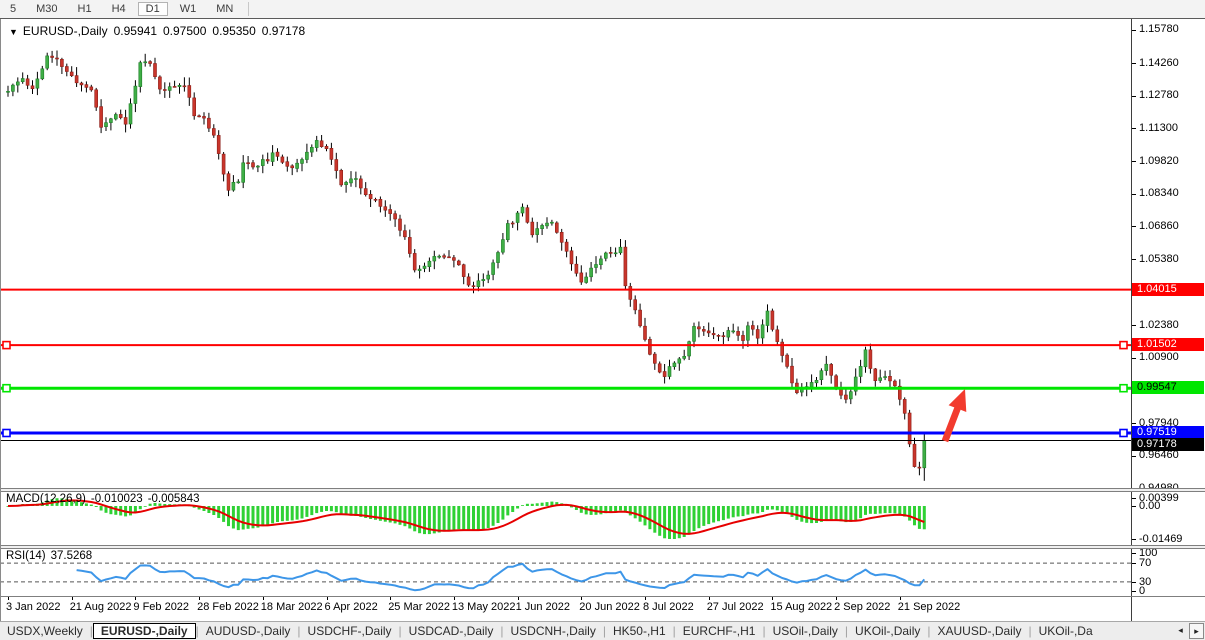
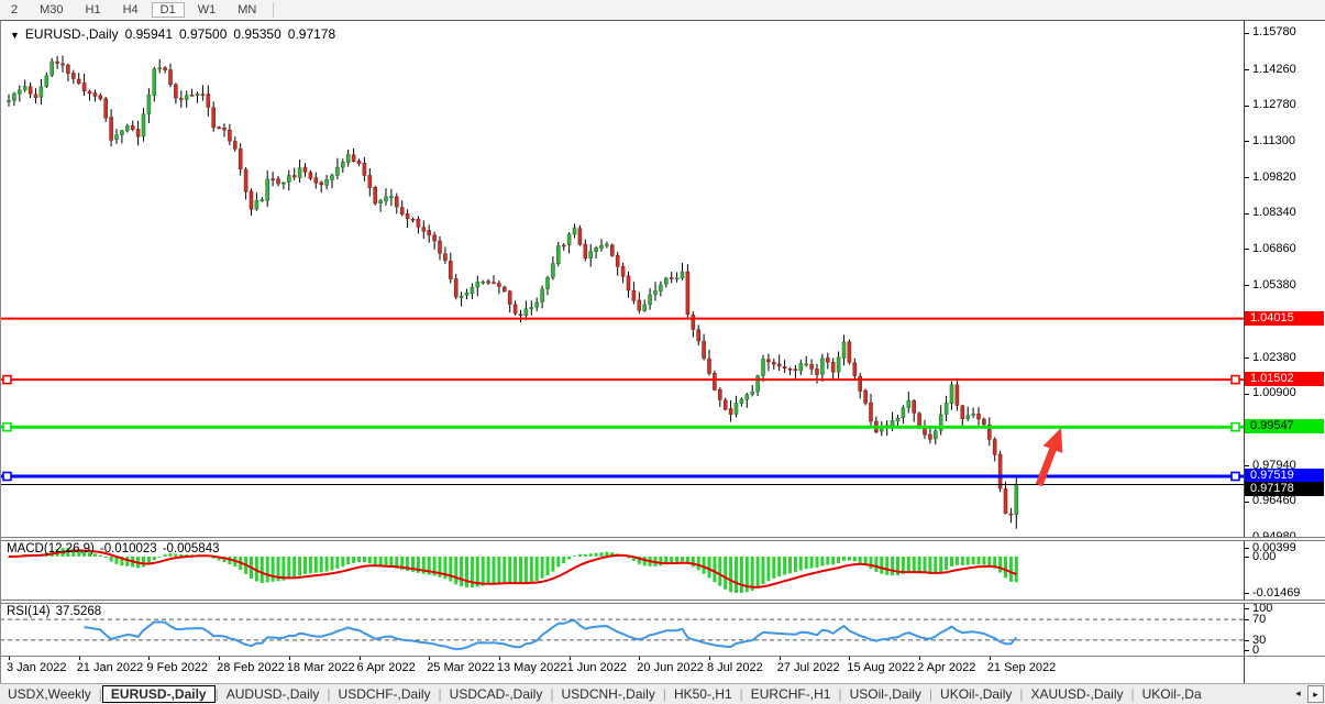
- 5
+ 2
  M30
  H1
  H4
  D1
  W1
  MN
  ▼ EURUSD-,Daily 0.95941 0.97500 0.95350 0.97178
  MACD(12,26,9) -0.010023 -0.005843
  RSI(14) 37.5268
  3 Jan 2022
- 21 Aug 2022
+ 21 Jan 2022
  9 Feb 2022
  28 Feb 2022
  18 Mar 2022
  6 Apr 2022
  25 Mar 2022
  13 May 2022
  1 Jun 2022
  20 Jun 2022
  8 Jul 2022
  27 Jul 2022
  15 Aug 2022
- 2 Sep 2022
+ 2 Apr 2022
  21 Sep 2022
  1.15780
  1.14260
  1.12780
  1.11300
  1.09820
  1.08340
  1.06860
  1.05380
  1.02380
  1.00900
  0.97940
  0.96460
  1.04015
  1.01502
  0.99547
  0.97519
  0.97178
  0.00399
  0.00
  -0.01469
  100
  70
  30
  0
  USDX,Weekly
  |
  EURUSD-,Daily
  |
  AUDUSD-,Daily
  |
  USDCHF-,Daily
  |
  USDCAD-,Daily
  |
  USDCNH-,Daily
  |
  HK50-,H1
  |
  EURCHF-,H1
  |
  USOil-,Daily
  |
  UKOil-,Daily
  |
  XAUUSD-,Daily
  |
  UKOil-,Da
  ◂
  ▸
